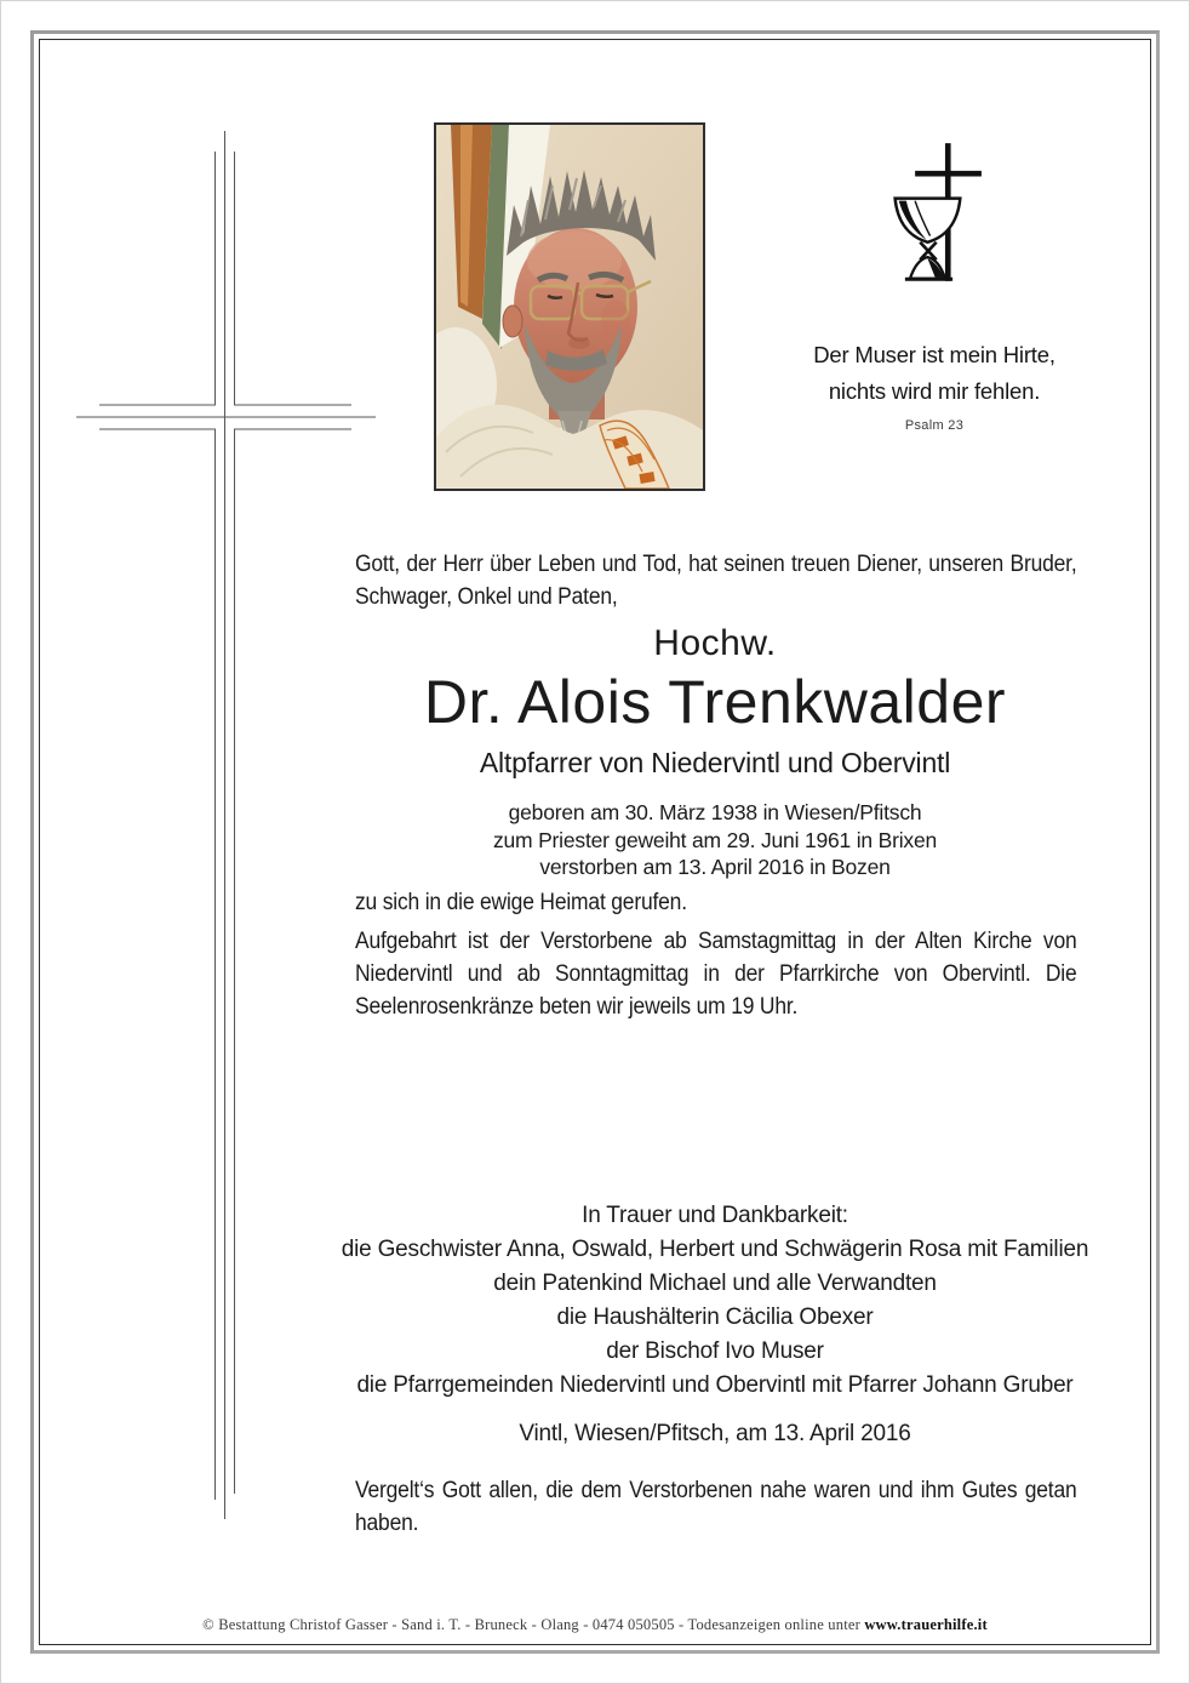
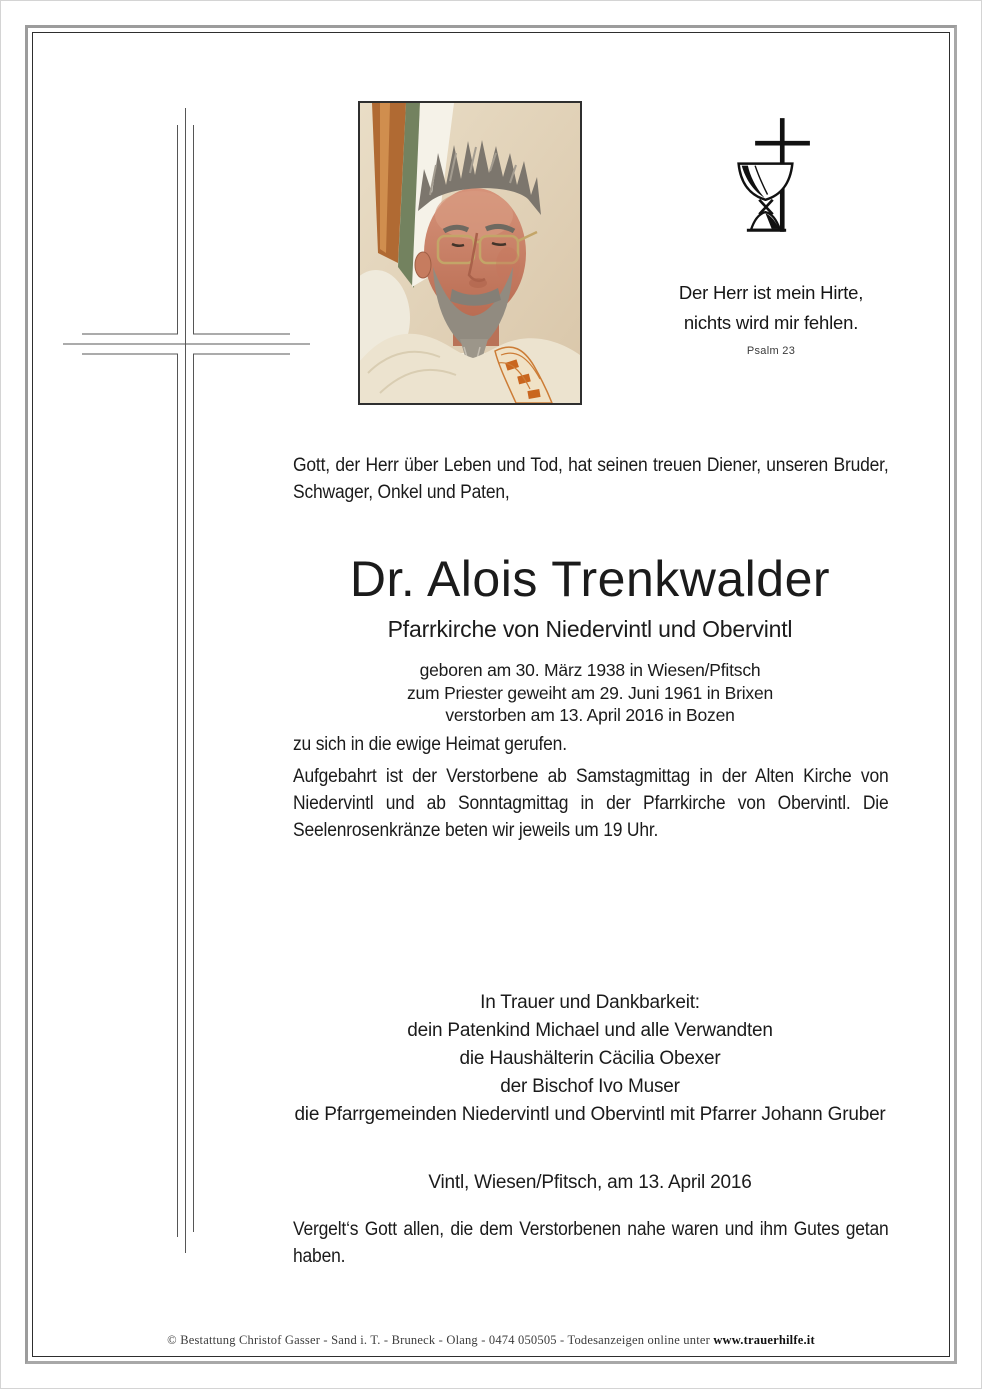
- Der Muser ist mein Hirte,
+ Der Herr ist mein Hirte,
  nichts wird mir fehlen.
  Psalm 23
  Gott, der Herr über Leben und Tod, hat seinen treuen Diener, unseren Bruder, Schwager, Onkel und Paten,
- Hochw.
  Dr. Alois Trenkwalder
- Altpfarrer von Niedervintl und Obervintl
+ Pfarrkirche von Niedervintl und Obervintl
  geboren am 30. März 1938 in Wiesen/Pfitsch
  zum Priester geweiht am 29. Juni 1961 in Brixen
  verstorben am 13. April 2016 in Bozen
  zu sich in die ewige Heimat gerufen.
  Aufgebahrt ist der Verstorbene ab Samstagmittag in der Alten Kirche von Niedervintl und ab Sonntagmittag in der Pfarrkirche von Obervintl. Die Seelenrosenkränze beten wir jeweils um 19 Uhr.
  In Trauer und Dankbarkeit:
- die Geschwister Anna, Oswald, Herbert und Schwägerin Rosa mit Familien
  dein Patenkind Michael und alle Verwandten
  die Haushälterin Cäcilia Obexer
  der Bischof Ivo Muser
  die Pfarrgemeinden Niedervintl und Obervintl mit Pfarrer Johann Gruber
  Vintl, Wiesen/Pfitsch, am 13. April 2016
  Vergelt‘s Gott allen, die dem Verstorbenen nahe waren und ihm Gutes getan haben.
  © Bestattung Christof Gasser - Sand i. T. - Bruneck - Olang - 0474 050505 - Todesanzeigen online unter www.trauerhilfe.it
